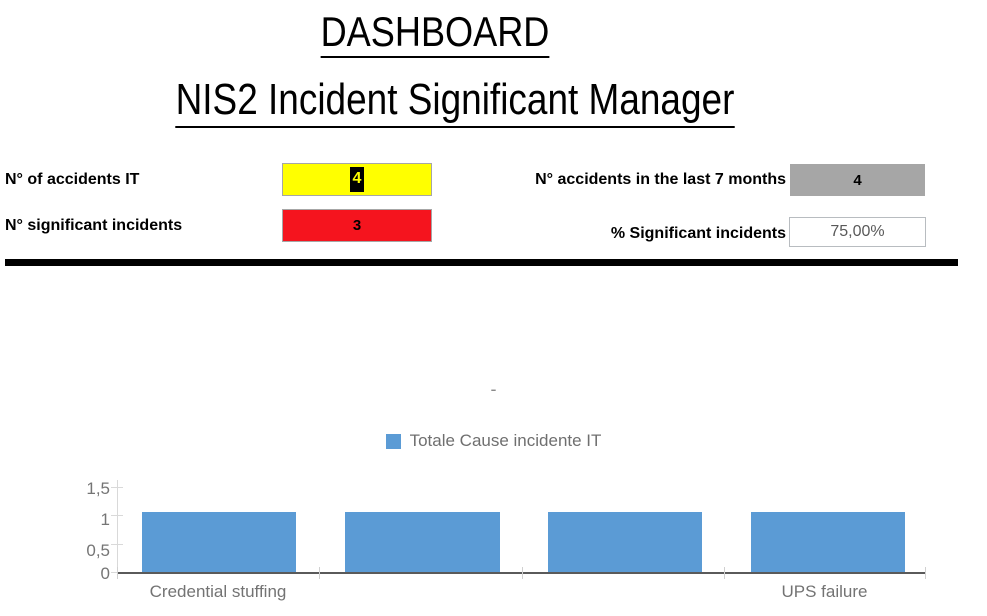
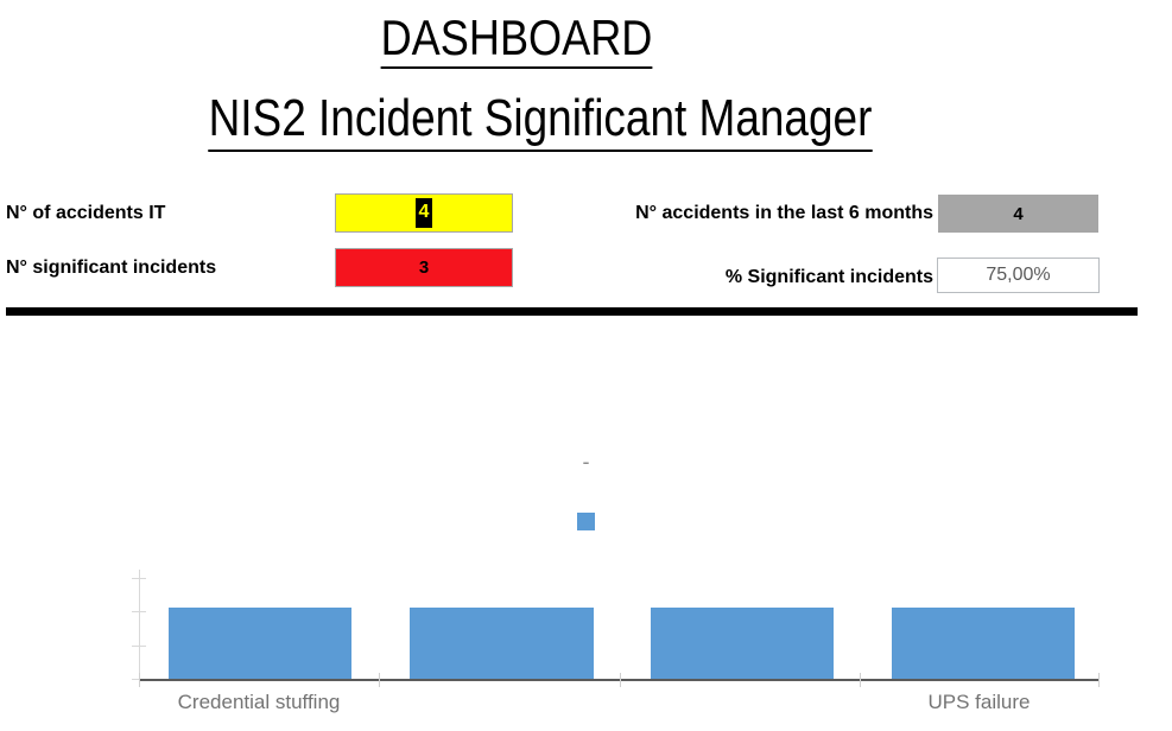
  DASHBOARD
  NIS2 Incident Significant Manager
  N° of accidents IT
  4
  N° significant incidents
  3
- N° accidents in the last 7 months
+ N° accidents in the last 6 months
  4
  % Significant incidents
  75,00%
  -
- Totale Cause incidente IT
- 1,5
- 1
- 0,5
- 0
  Credential stuffing
  UPS failure
